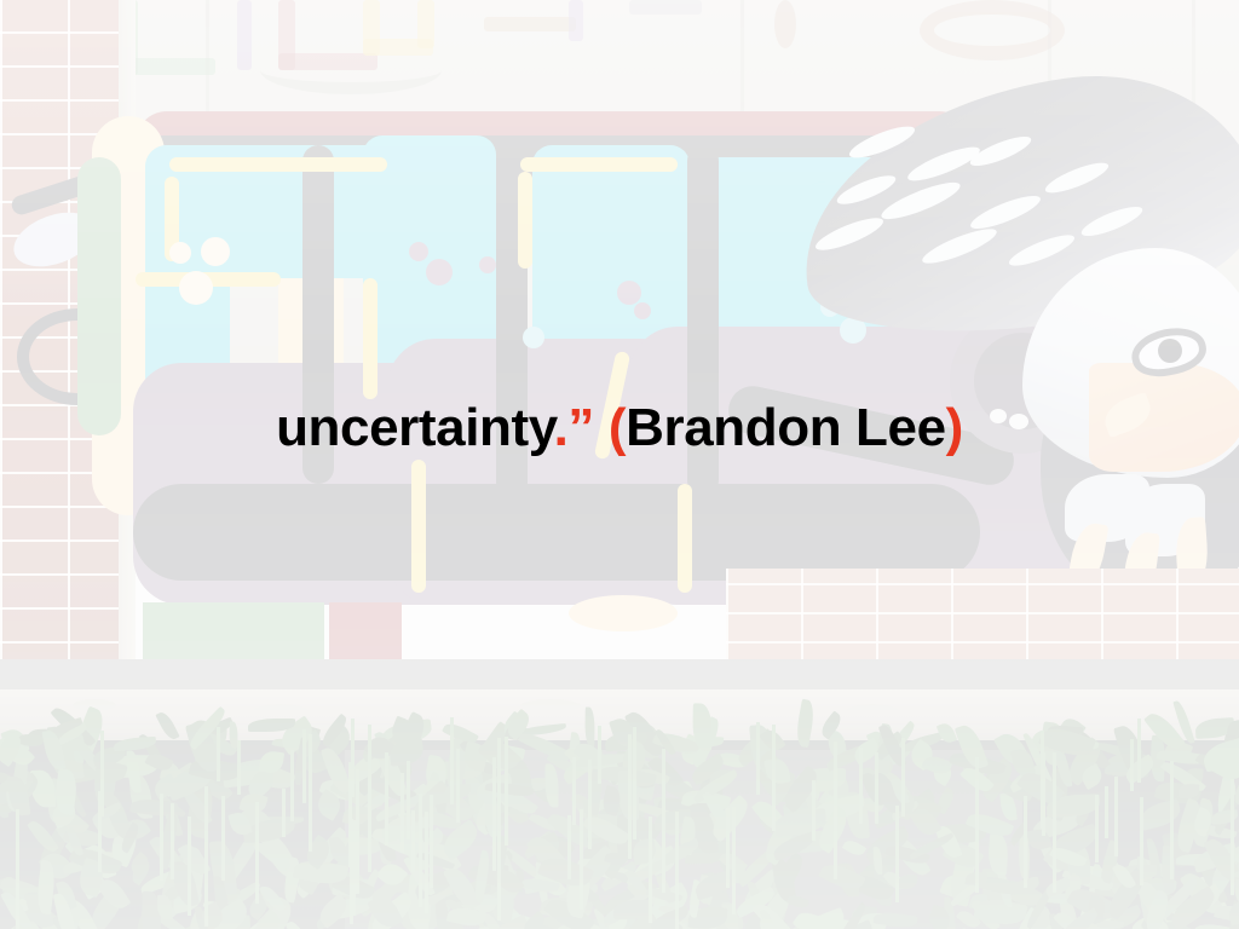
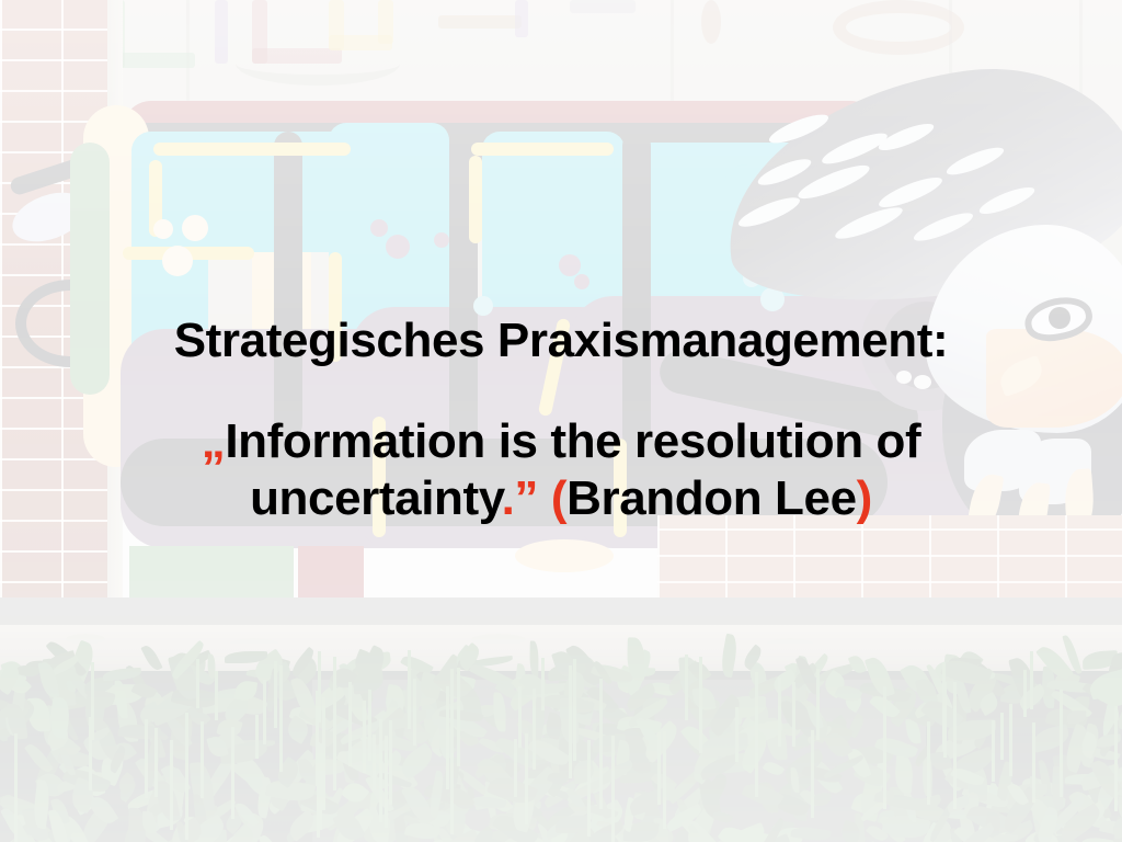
+ Strategisches Praxismanagement:
+ „Information is the resolution of
  uncertainty.” (Brandon Lee)
